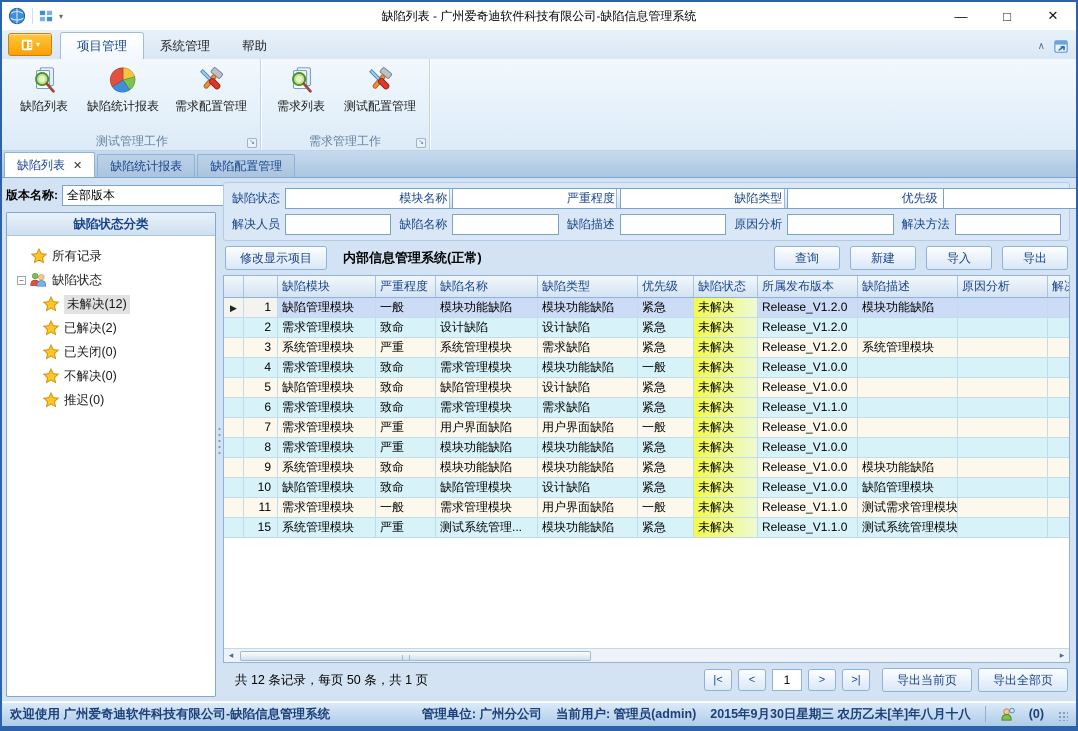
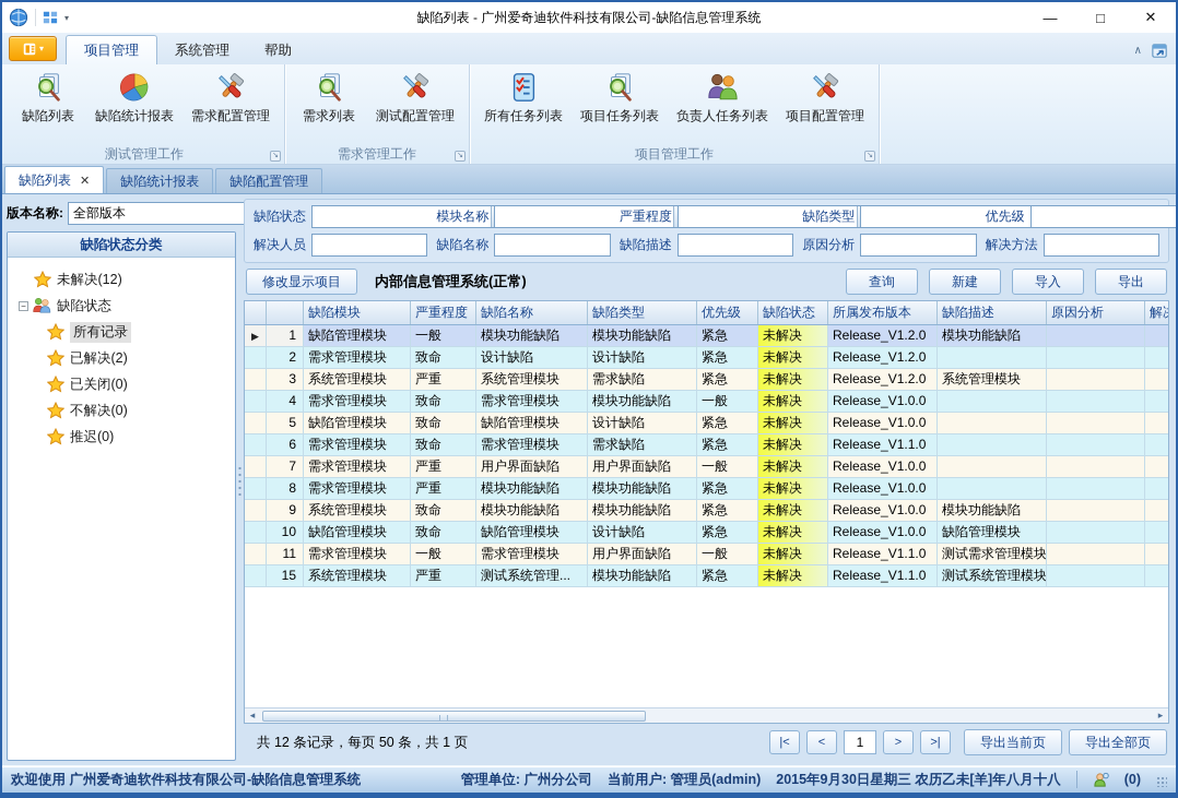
  ▾
  缺陷列表 - 广州爱奇迪软件科技有限公司-缺陷信息管理系统
  —
  □
  ✕
  ▾
  项目管理
  系统管理
  帮助
  ∧
  缺陷列表
  缺陷统计报表
  需求配置管理
  测试管理工作
  需求列表
  测试配置管理
  需求管理工作
+ 所有任务列表
+ 项目任务列表
+ 负责人任务列表
+ 项目配置管理
+ 项目管理工作
  缺陷列表
  ✕
  缺陷统计报表
  缺陷配置管理
  版本名称:
  全部版本
  缺陷状态分类
- 所有记录
+ 未解决(12)
  −
  缺陷状态
- 未解决(12)
+ 所有记录
  已解决(2)
  已关闭(0)
  不解决(0)
  推迟(0)
  缺陷状态
  模块名称
  严重程度
  缺陷类型
  优先级
  解决人员
  缺陷名称
  缺陷描述
  原因分析
  解决方法
  修改显示项目
  内部信息管理系统(正常)
  查询
  新建
  导入
  导出
  缺陷模块
  严重程度
  缺陷名称
  缺陷类型
  优先级
  缺陷状态
  所属发布版本
  缺陷描述
  原因分析
  ▶
  1
  缺陷管理模块
  一般
  模块功能缺陷
  模块功能缺陷
  紧急
  未解决
  Release_V1.2.0
  模块功能缺陷
  2
  需求管理模块
  致命
  设计缺陷
  设计缺陷
  紧急
  未解决
  Release_V1.2.0
  3
  系统管理模块
  严重
  系统管理模块
  需求缺陷
  紧急
  未解决
  Release_V1.2.0
  系统管理模块
  4
  需求管理模块
  致命
  需求管理模块
  模块功能缺陷
  一般
  未解决
  Release_V1.0.0
  5
  缺陷管理模块
  致命
  缺陷管理模块
  设计缺陷
  紧急
  未解决
  Release_V1.0.0
  6
  需求管理模块
  致命
  需求管理模块
  需求缺陷
  紧急
  未解决
  Release_V1.1.0
  7
  需求管理模块
  严重
  用户界面缺陷
  用户界面缺陷
  一般
  未解决
  Release_V1.0.0
  8
  需求管理模块
  严重
  模块功能缺陷
  模块功能缺陷
  紧急
  未解决
  Release_V1.0.0
  9
  系统管理模块
  致命
  模块功能缺陷
  模块功能缺陷
  紧急
  未解决
  Release_V1.0.0
  模块功能缺陷
  10
  缺陷管理模块
  致命
  缺陷管理模块
  设计缺陷
  紧急
  未解决
  Release_V1.0.0
  缺陷管理模块
  11
  需求管理模块
  一般
  需求管理模块
  用户界面缺陷
  一般
  未解决
  Release_V1.1.0
  测试需求管理模块
  15
  系统管理模块
  严重
  测试系统管理...
  模块功能缺陷
  紧急
  未解决
  Release_V1.1.0
  测试系统管理模块
  ◂
  ▸
  共 12 条记录，每页 50 条，共 1 页
  |<
  <
  1
  >
  >|
  导出当前页
  导出全部页
  欢迎使用 广州爱奇迪软件科技有限公司-缺陷信息管理系统
  管理单位: 广州分公司
  当前用户: 管理员(admin)
  2015年9月30日星期三 农历乙未[羊]年八月十八
  (0)
